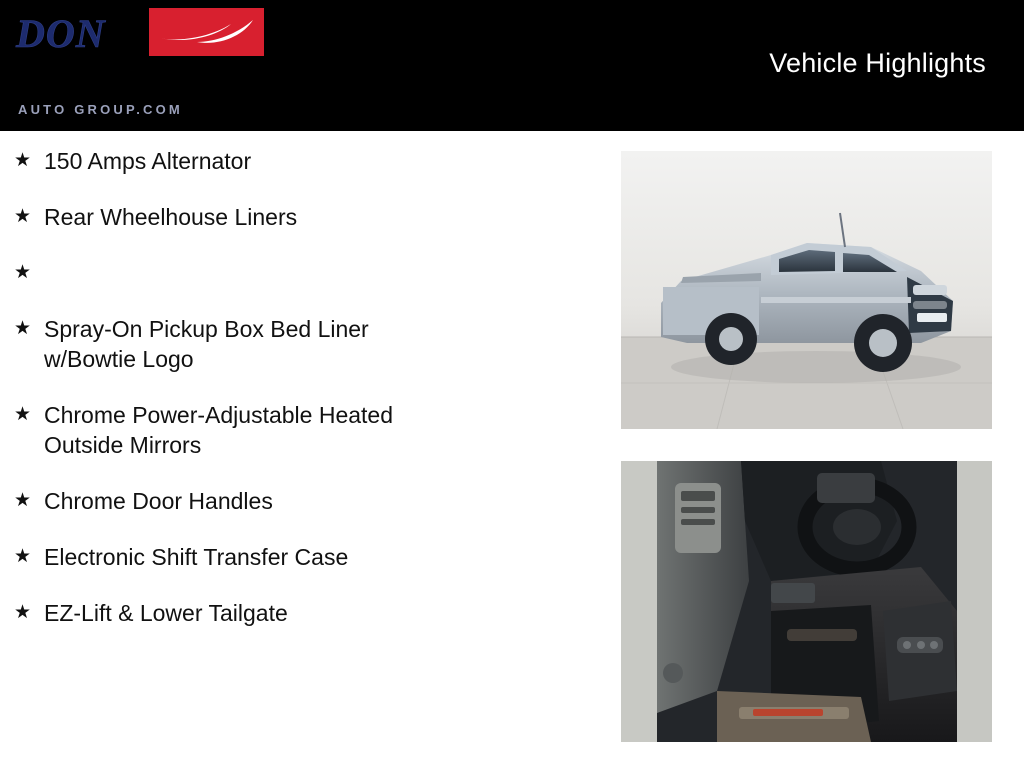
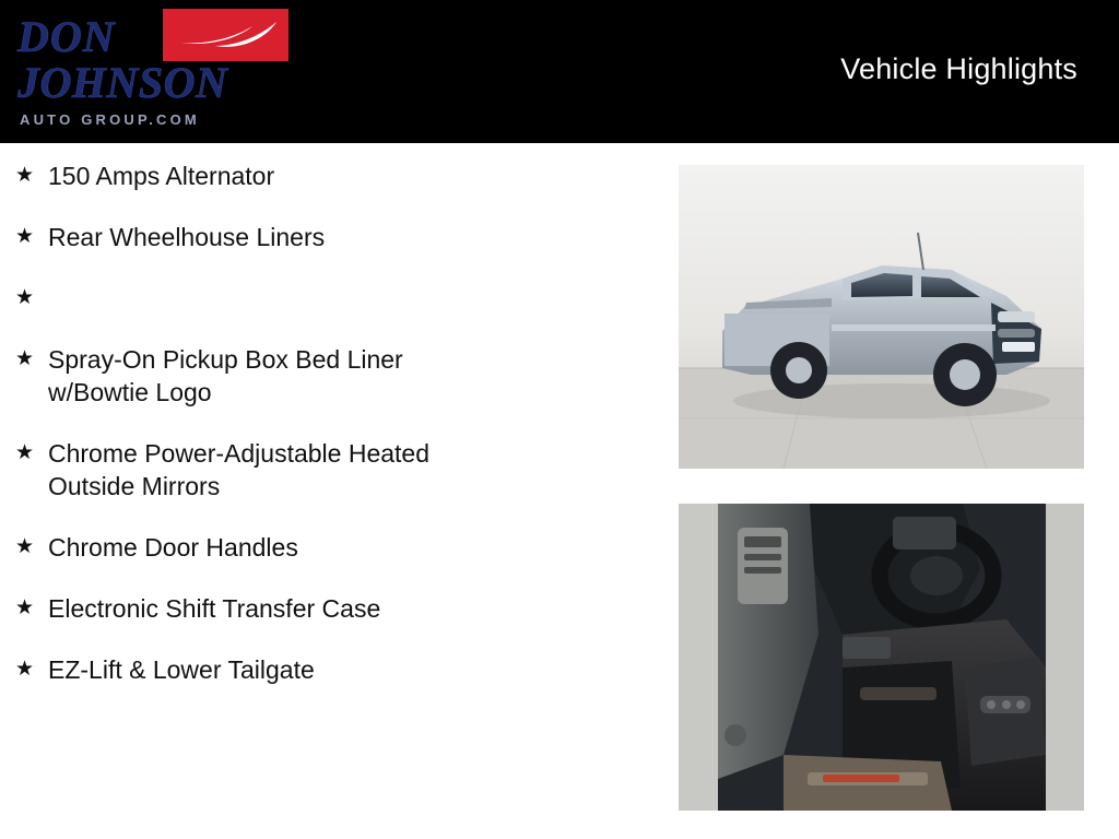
  DON
+ JOHNSON
  AUTO GROUP.COM
  Vehicle Highlights
  ★
  150 Amps Alternator
  ★
  Rear Wheelhouse Liners
  ★
  ★
  Spray-On Pickup Box Bed Liner
  w/Bowtie Logo
  ★
  Chrome Power-Adjustable Heated
  Outside Mirrors
  ★
  Chrome Door Handles
  ★
  Electronic Shift Transfer Case
  ★
  EZ-Lift & Lower Tailgate
